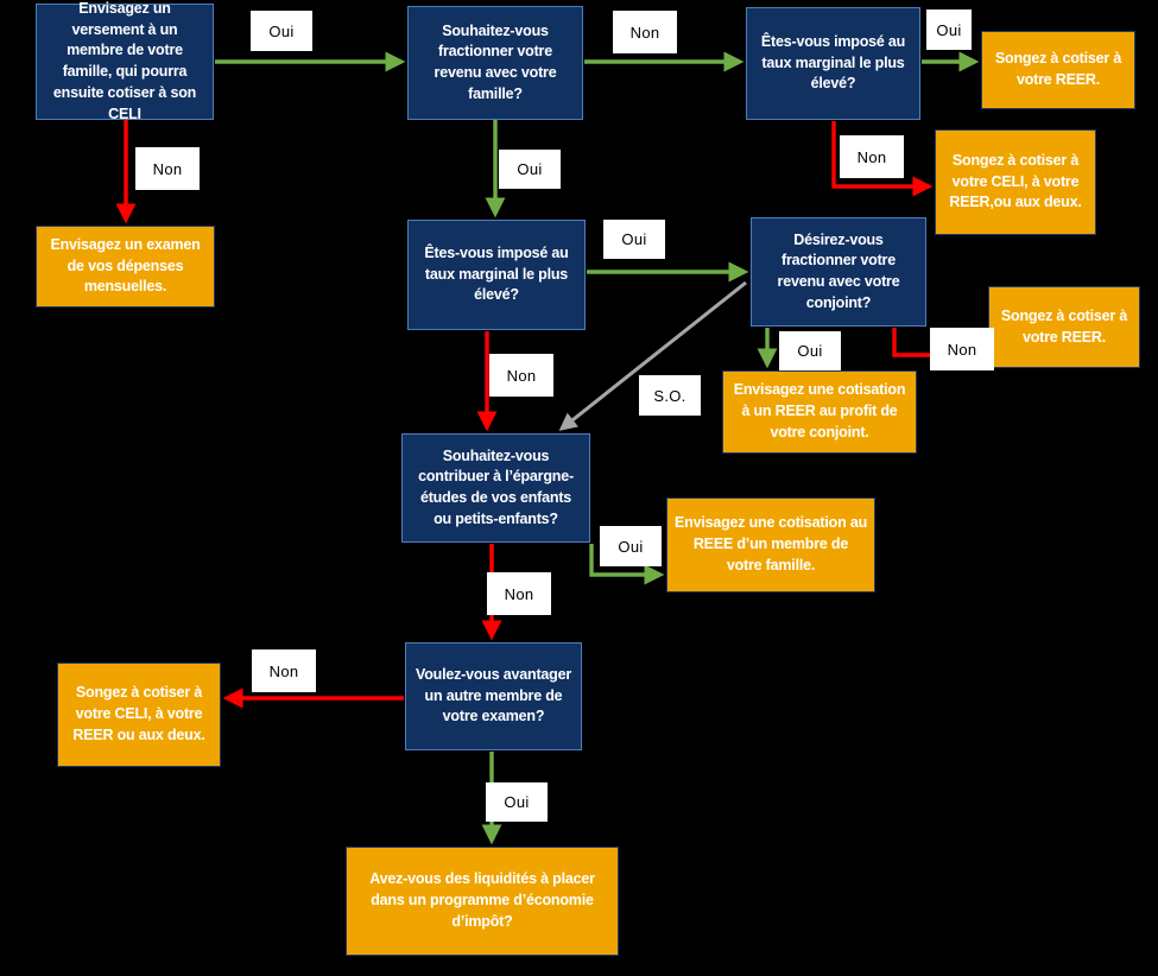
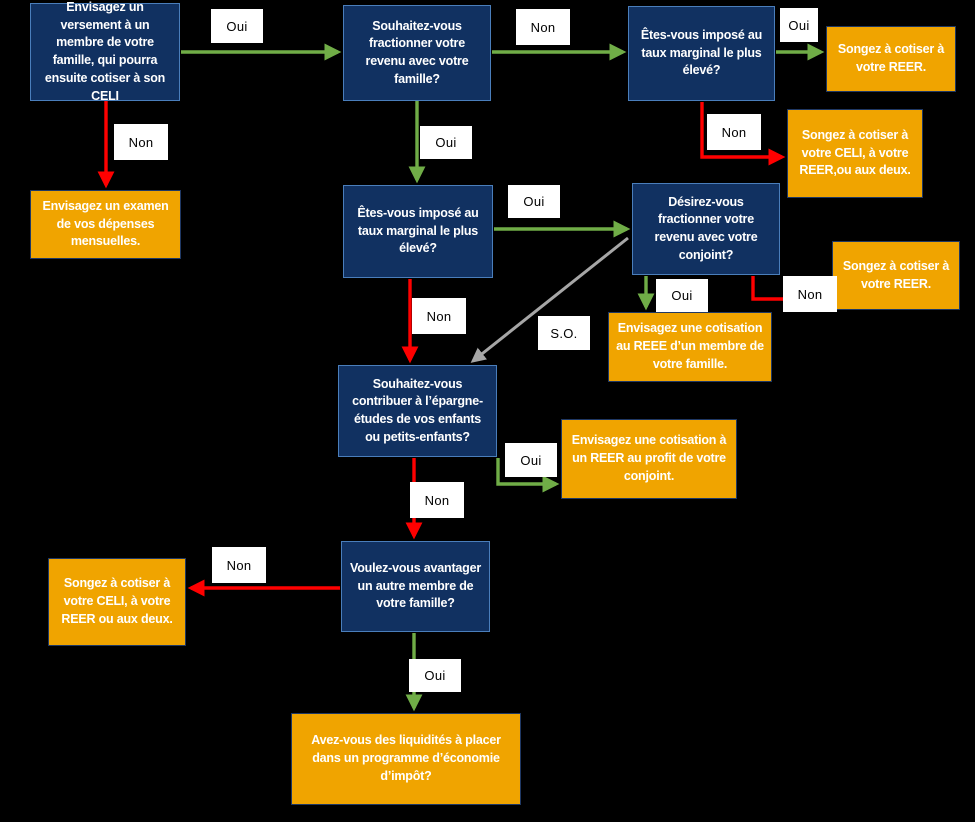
  Envisagez un versement à un membre de votre famille, qui pourra ensuite cotiser à son CELI
  Envisagez un examen de vos dépenses mensuelles.
  Souhaitez-vous fractionner votre revenu avec votre famille?
  Êtes-vous imposé au taux marginal le plus élevé?
  Songez à cotiser à votre REER.
  Songez à cotiser à votre CELI, à votre REER,ou aux deux.
  Êtes-vous imposé au taux marginal le plus élevé?
  Désirez-vous fractionner votre revenu avec votre conjoint?
  Songez à cotiser à votre REER.
- Envisagez une cotisation à un REER au profit de votre conjoint.
+ Envisagez une cotisation au REEE d’un membre de votre famille.
  Souhaitez-vous contribuer à l’épargne-études de vos enfants ou petits-enfants?
- Envisagez une cotisation au REEE d’un membre de votre famille.
+ Envisagez une cotisation à un REER au profit de votre conjoint.
- Voulez-vous avantager un autre membre de votre examen?
+ Voulez-vous avantager un autre membre de votre famille?
  Songez à cotiser à votre CELI, à votre REER ou aux deux.
  Avez-vous des liquidités à placer dans un programme d’économie d’impôt?
  Oui
  Non
  Non
  Oui
  Oui
  Non
  Oui
  Oui
  Non
  S.O.
  Non
  Oui
  Non
  Non
  Oui
